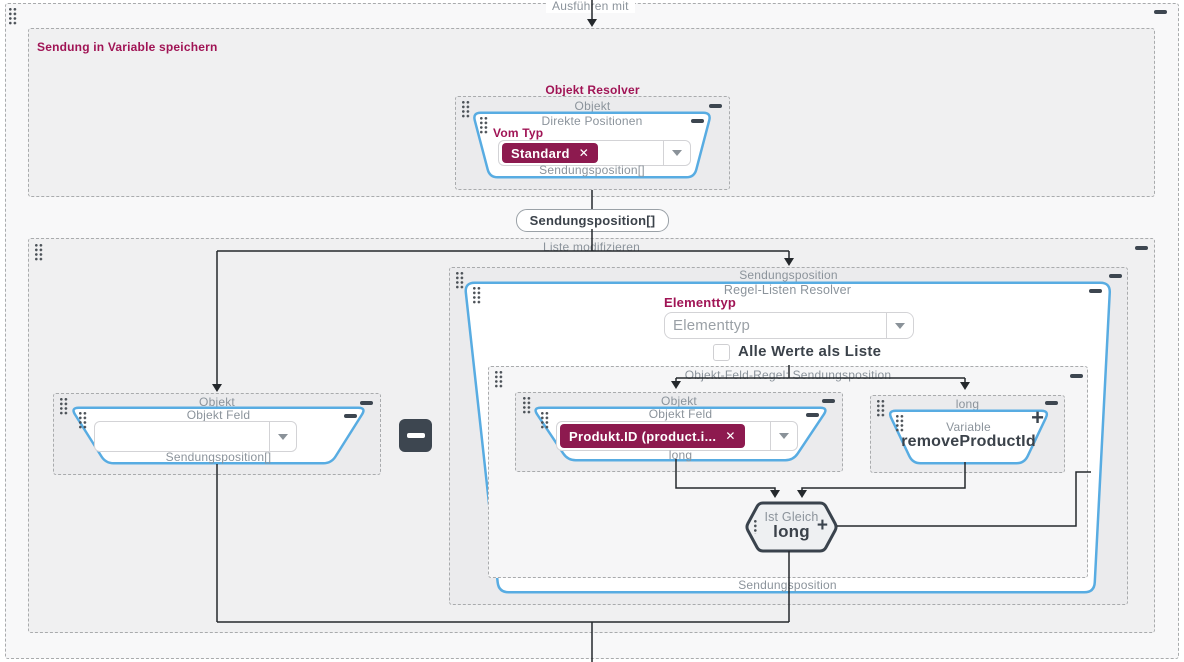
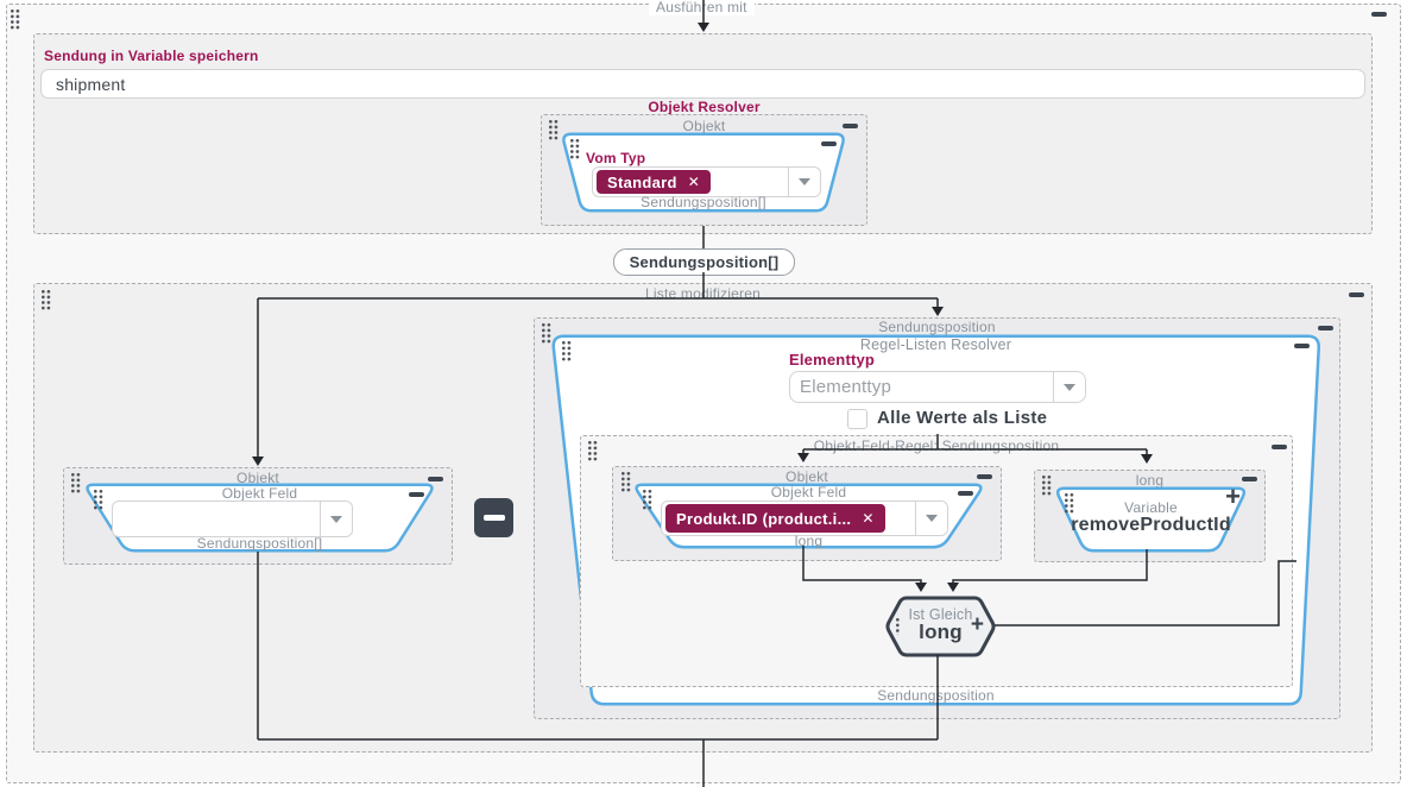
  Ausfühen mit
  Sendung in Variable speichern
+ shipment
  Objekt Resolver
  Objekt
- Direkte Positionen
  Vom Typ
  Standard
  ✕
  Sendungsposition[]
  Sendungsposition[]
  Liste modifizieren
  Objekt
  Objekt Feld
  Sendungsposition[]
  Sendungsposition
  Regel-Listen Resolver
  Elementtyp
  Elementtyp
  Alle Werte als Liste
  Objekt-Feld-Regel: Sendungsposition
  Objekt
  Objekt Feld
  Produkt.ID (product.i...
  ✕
  long
  long
  +
  Variable
  removeProductId
  Ist Gleich
  long
  +
  Sendungsposition
